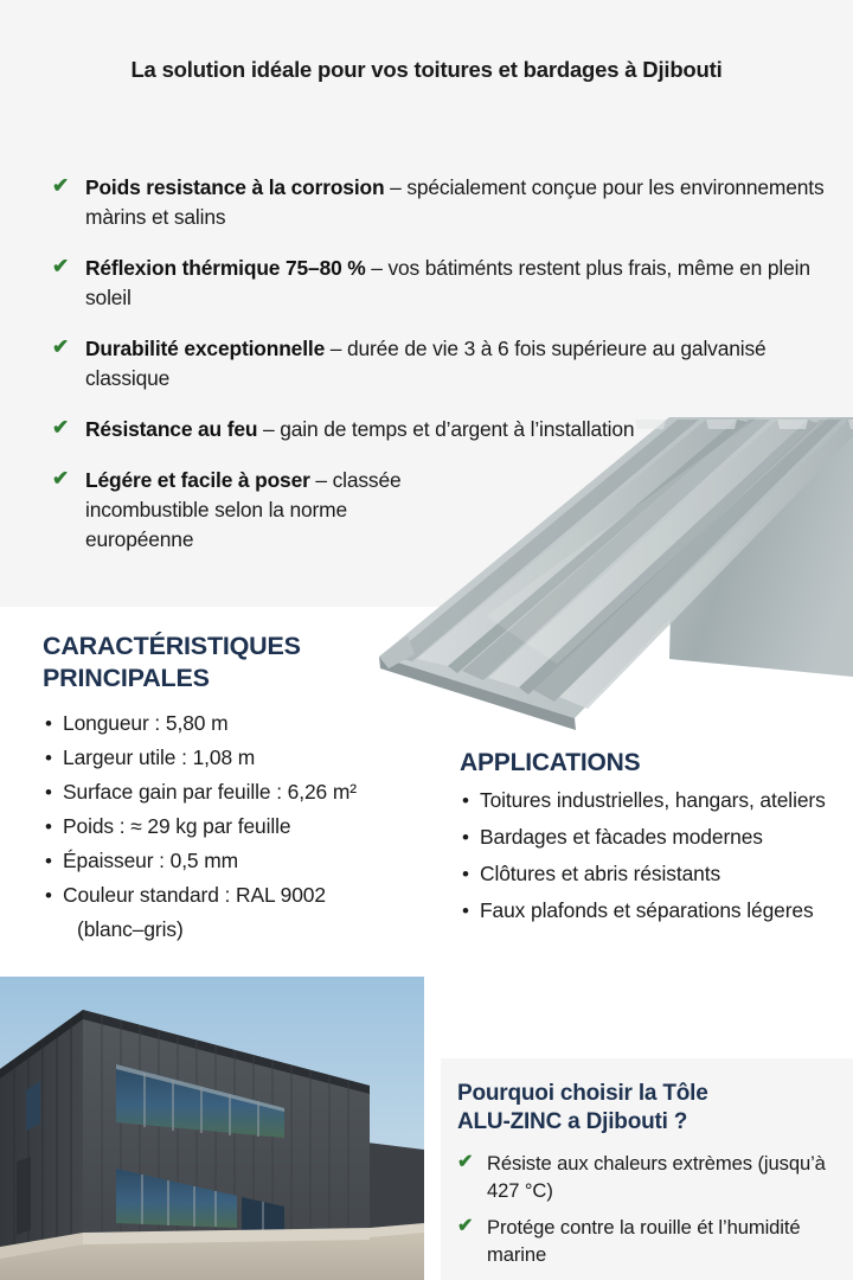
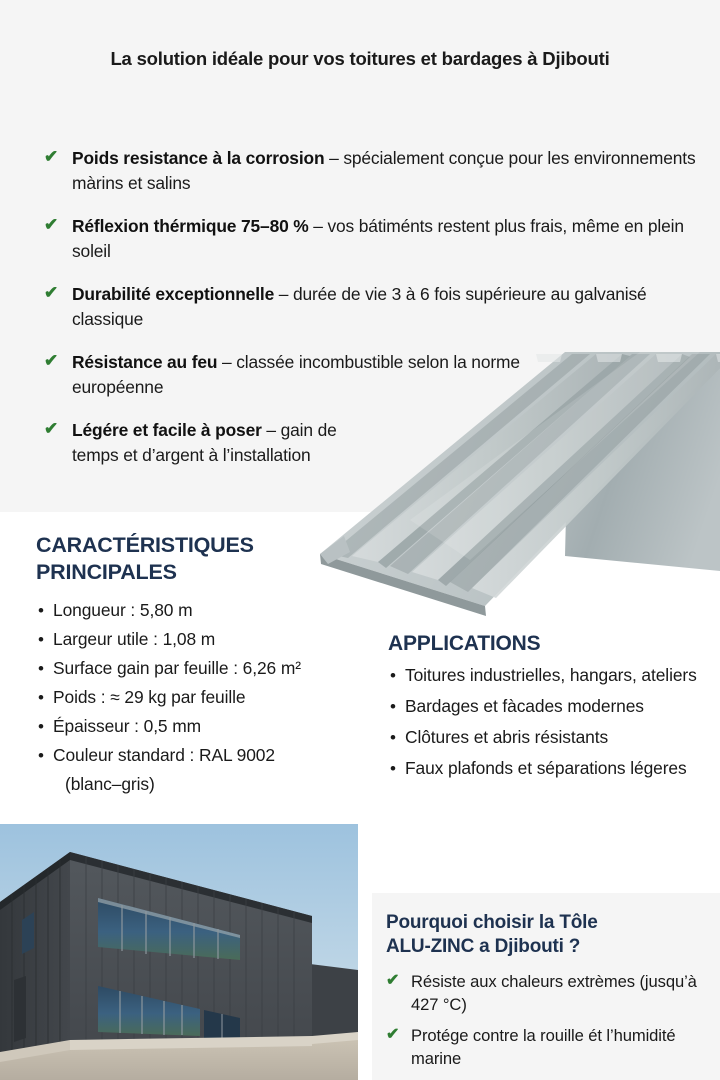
  La solution idéale pour vos toitures et bardages à Djibouti
  ✔
  Poids resistance à la corrosion – spécialement conçue pour les environnements màrins et salins
  ✔
  Réflexion thérmique 75–80 % – vos bátiménts restent plus frais, même en plein soleil
  ✔
  Durabilité exceptionnelle – durée de vie 3 à 6 fois supérieure au galvanisé classique
  ✔
- Résistance au feu – gain de temps et d’argent à l’installation
+ Résistance au feu – classée incombustible selon la norme européenne
  ✔
- Légére et facile à poser – classée incombustible selon la norme européenne
+ Légére et facile à poser – gain de temps et d’argent à l’installation
  CARACTÉRISTIQUES
  PRINCIPALES
  •
  Longueur : 5,80 m
  •
  Largeur utile : 1,08 m
  •
  Surface gain par feuille : 6,26 m²
  •
  Poids : ≈ 29 kg par feuille
  •
  Épaisseur : 0,5 mm
  •
  Couleur standard : RAL 9002
  (blanc–gris)
  APPLICATIONS
  •
  Toitures industrielles, hangars, ateliers
  •
  Bardages et fàcades modernes
  •
  Clôtures et abris résistants
  •
  Faux plafonds et séparations légeres
  Pourquoi choisir la Tôle
  ALU-ZINC a Djibouti ?
  ✔
  Résiste aux chaleurs extrèmes (jusqu’à 427 °C)
  ✔
  Protége contre la rouille ét l’humidité marine
